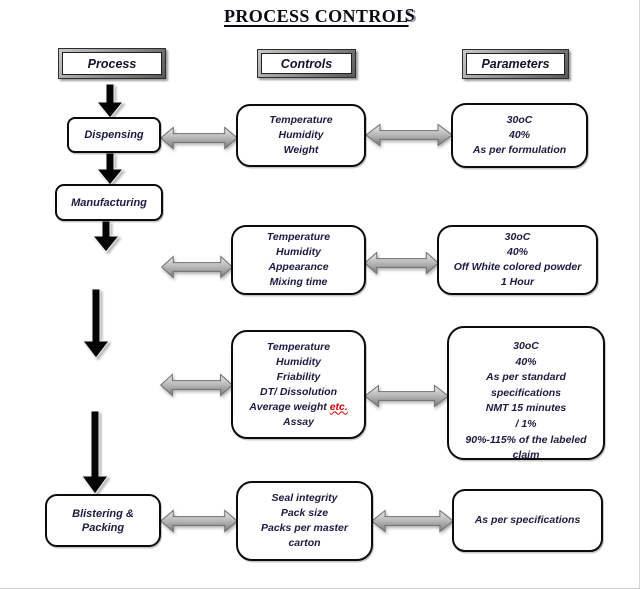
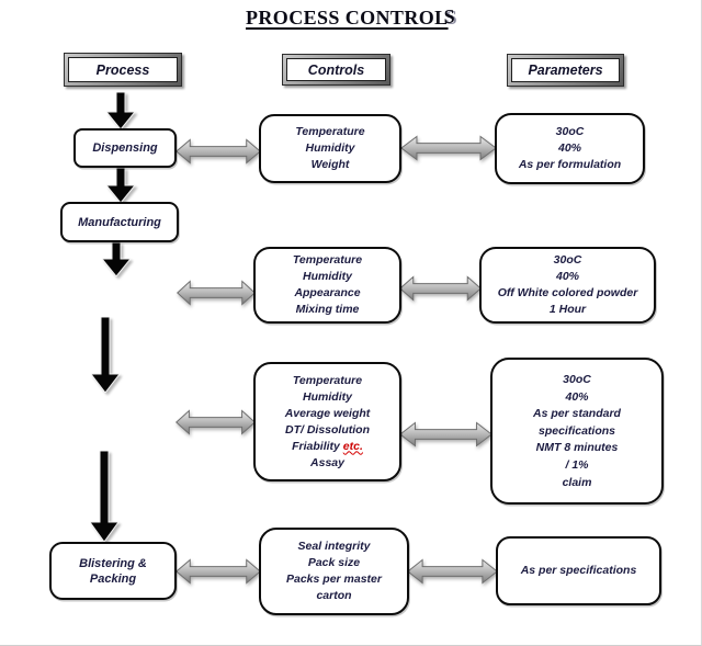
  PROCESS CONTROLS
  Process
  Controls
  Parameters
  Dispensing
  Manufacturing
  Blistering &
  Packing
  Temperature
  Humidity
  Weight
  Temperature
  Humidity
  Appearance
  Mixing time
  Temperature
  Humidity
- Friability
+ Average weight
  DT/ Dissolution
- Average weight etc.
+ Friability etc.
  Assay
  Seal integrity
  Pack size
  Packs per master
  carton
  30oC
  40%
  As per formulation
  30oC
  40%
  Off White colored powder
  1 Hour
  30oC
  40%
  As per standard
  specifications
- NMT 15 minutes
+ NMT 8 minutes
  / 1%
- 90%-115% of the labeled
  claim
  As per specifications
